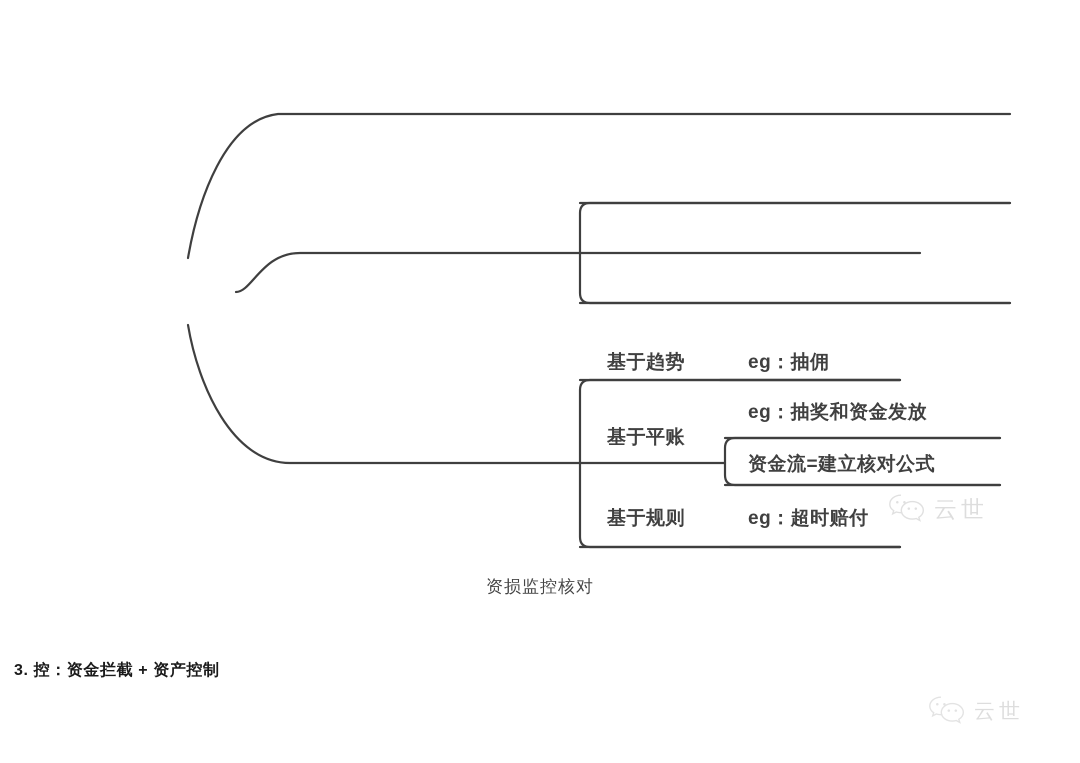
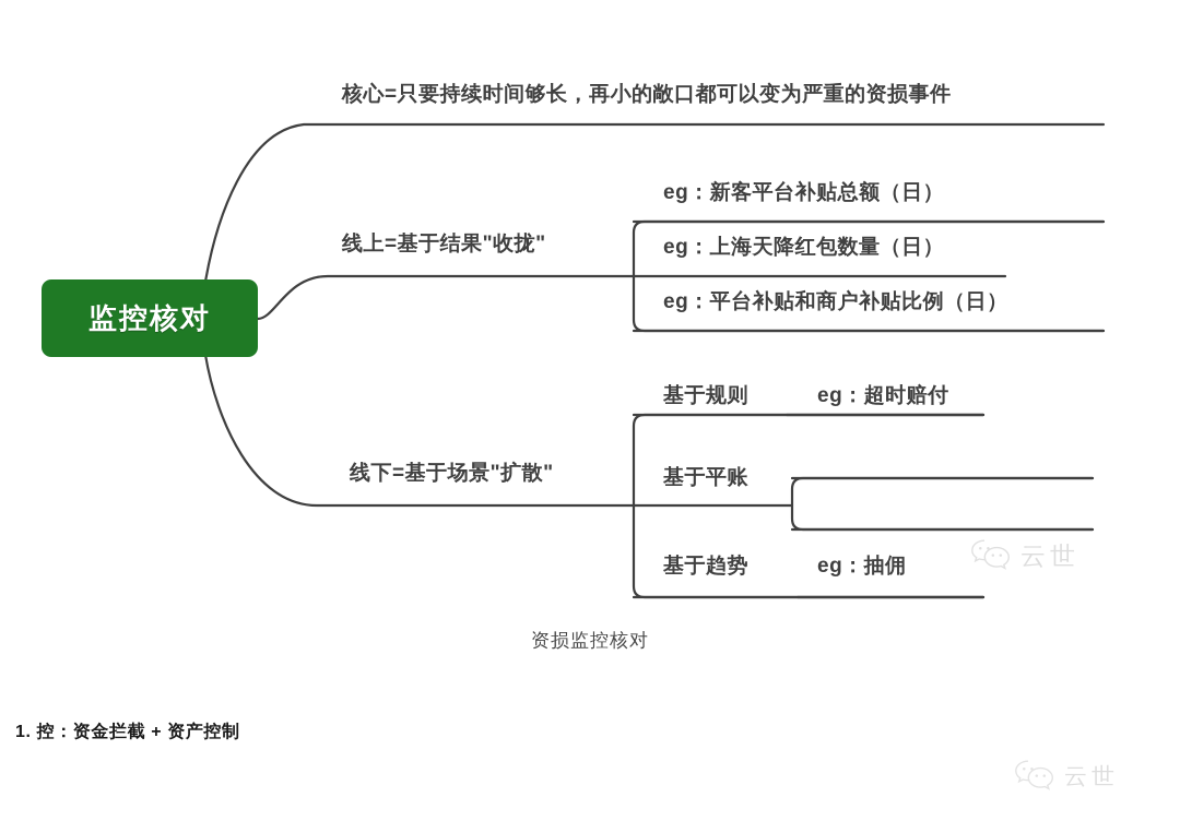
+ 监控核对
+ 核心=只要持续时间够长，再小的敞口都可以变为严重的资损事件
+ 线上=基于结果"收拢"
+ 线下=基于场景"扩散"
+ eg：新客平台补贴总额（日）
+ eg：上海天降红包数量（日）
+ eg：平台补贴和商户补贴比例（日）
- 基于趋势
+ 基于规则
  基于平账
- 基于规则
+ 基于趋势
- eg：抽佣
+ eg：超时赔付
- eg：抽奖和资金发放
- 资金流=建立核对公式
- eg：超时赔付
+ eg：抽佣
  资损监控核对
- 3. 控：资金拦截 + 资产控制
+ 1. 控：资金拦截 + 资产控制
  云世
  云世
